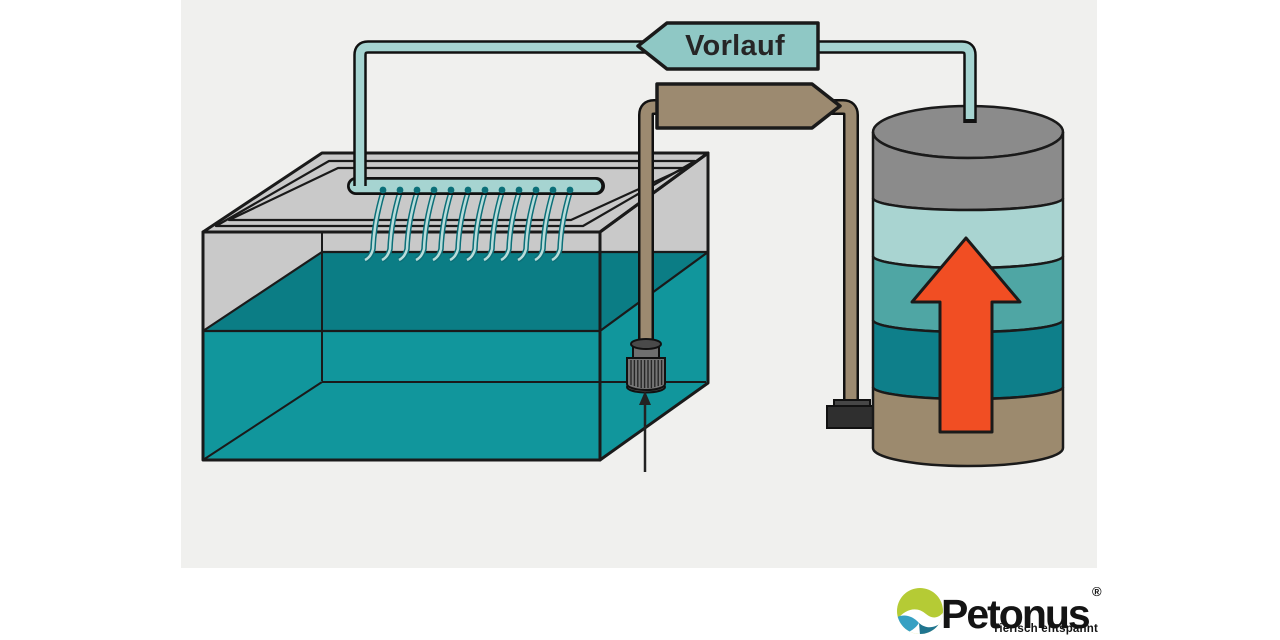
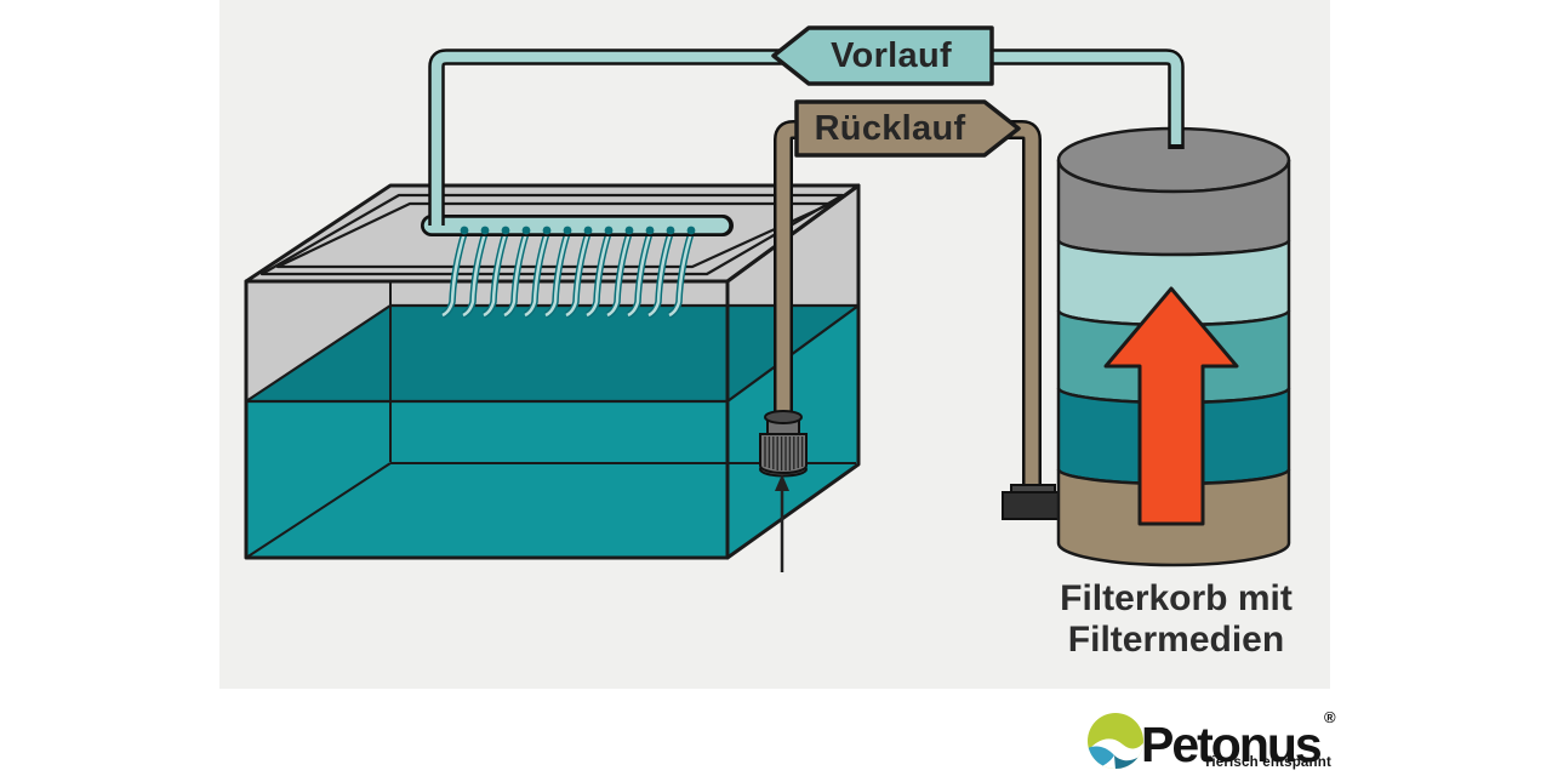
  Vorlauf
+ Rücklauf
+ Filterkorb mit
+ Filtermedien
  Petonus
  ®
  Tierisch entspannt
